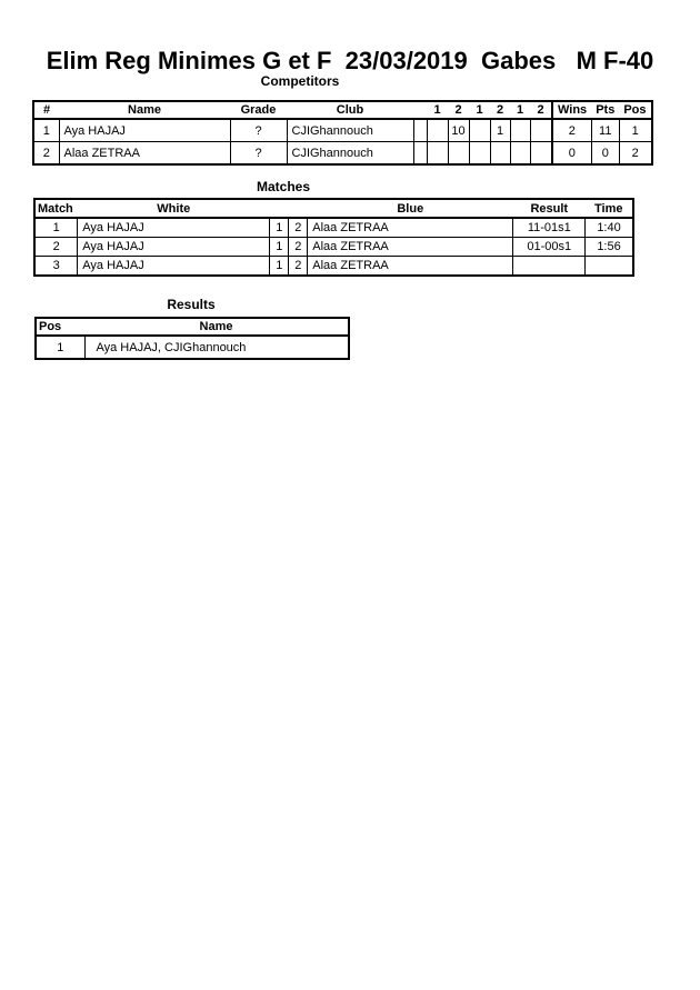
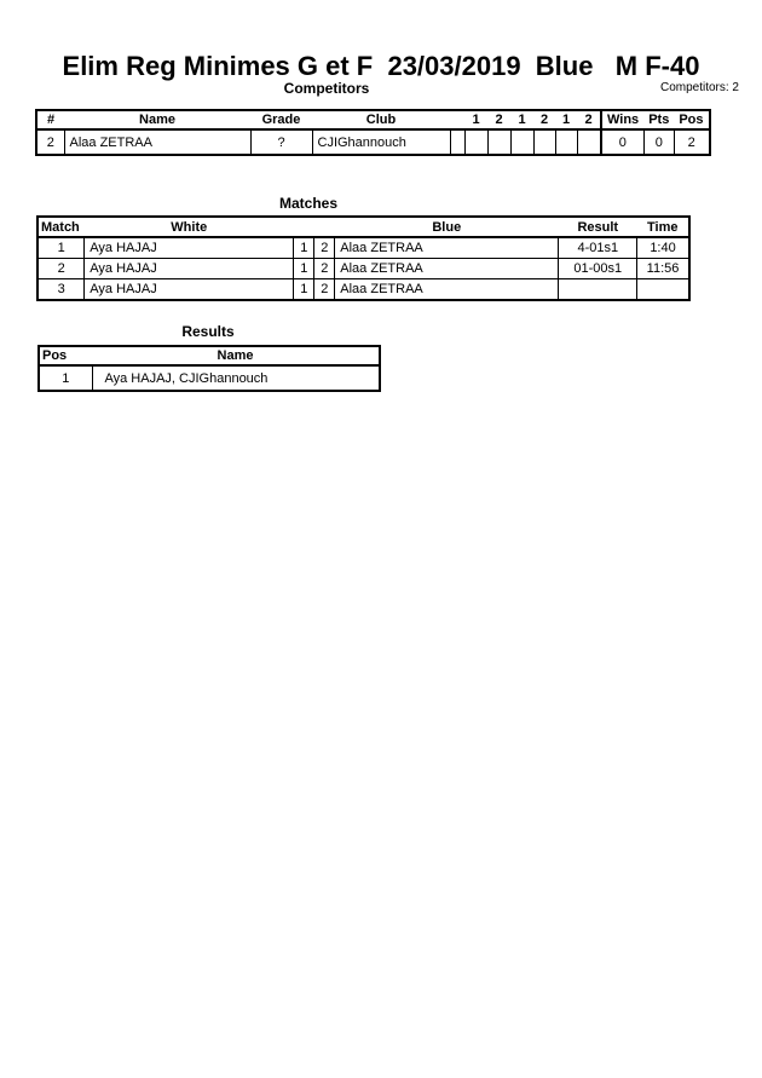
- Elim Reg Minimes G et F 23/03/2019 Gabes M F-40
+ Elim Reg Minimes G et F 23/03/2019 Blue M F-40
  Competitors
+ Competitors: 2
  #	Name	Grade	Club		1	2	1	2	1	2	Wins	Pts	Pos
- 1	Aya HAJAJ	?	CJIGhannouch			10		1			2	11	1
  2	Alaa ZETRAA	?	CJIGhannouch								0	0	2
  Matches
  Match	White			Blue	Result	Time
- 1	Aya HAJAJ	1	2	Alaa ZETRAA	11-01s1	1:40
+ 1	Aya HAJAJ	1	2	Alaa ZETRAA	4-01s1	1:40
- 2	Aya HAJAJ	1	2	Alaa ZETRAA	01-00s1	1:56
+ 2	Aya HAJAJ	1	2	Alaa ZETRAA	01-00s1	11:56
  3	Aya HAJAJ	1	2	Alaa ZETRAA
  Results
  Pos	Name
  1	Aya HAJAJ, CJIGhannouch
